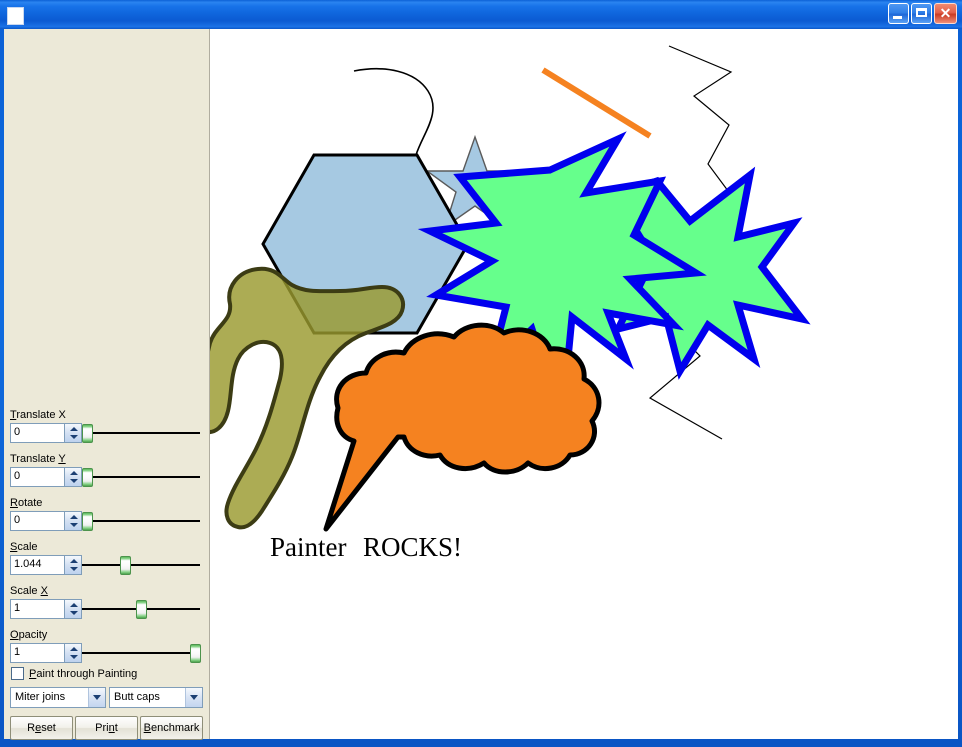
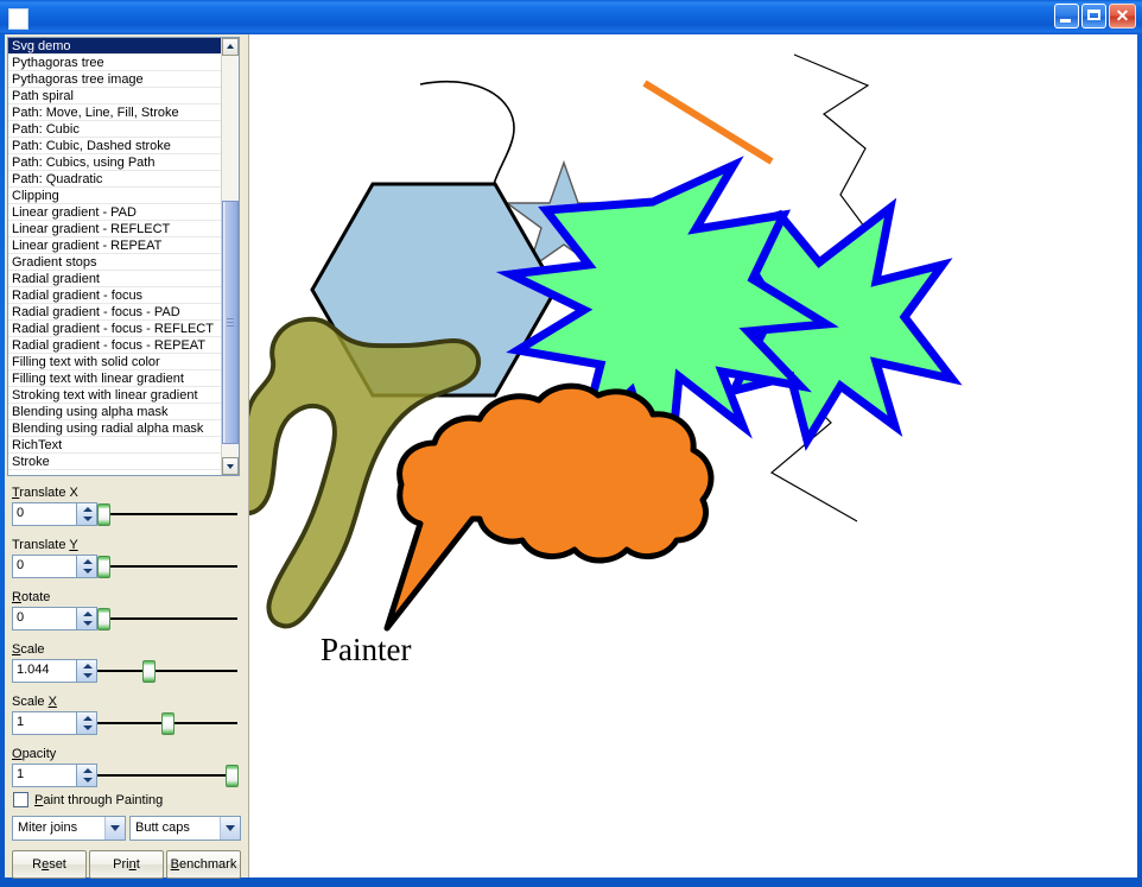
+ Svg demo
+ Pythagoras tree
+ Pythagoras tree image
+ Path spiral
+ Path: Move, Line, Fill, Stroke
+ Path: Cubic
+ Path: Cubic, Dashed stroke
+ Path: Cubics, using Path
+ Path: Quadratic
+ Clipping
+ Linear gradient - PAD
+ Linear gradient - REFLECT
+ Linear gradient - REPEAT
+ Gradient stops
+ Radial gradient
+ Radial gradient - focus
+ Radial gradient - focus - PAD
+ Radial gradient - focus - REFLECT
+ Radial gradient - focus - REPEAT
+ Filling text with solid color
+ Filling text with linear gradient
+ Stroking text with linear gradient
+ Blending using alpha mask
+ Blending using radial alpha mask
+ RichText
+ Stroke
  Translate X
  0
  Translate Y
  0
  Rotate
  0
  Scale
  1.044
  Scale X
  1
  Opacity
  1
  Paint through Painting
  Miter joins
  Butt caps
  Reset
  Print
  Benchmark
  Painter
- ROCKS!
